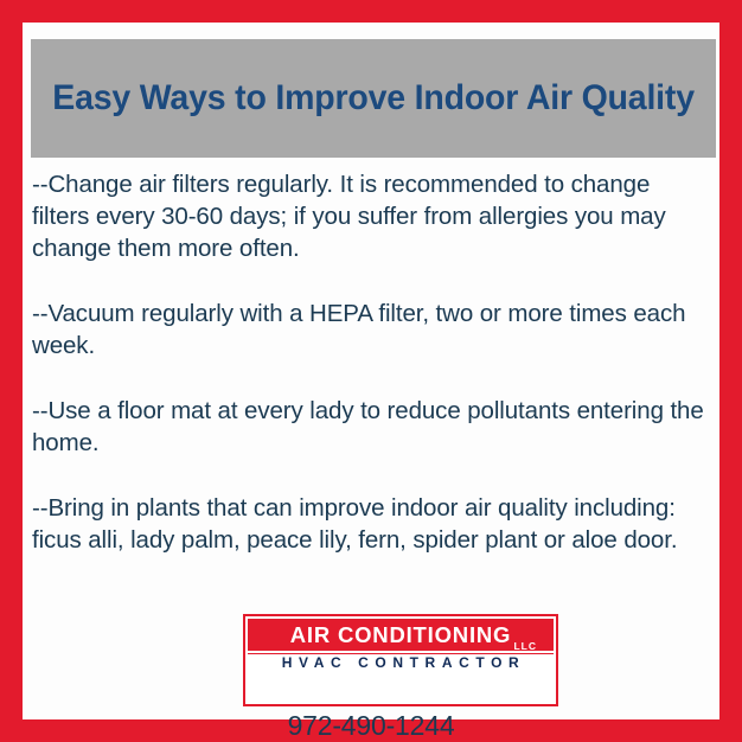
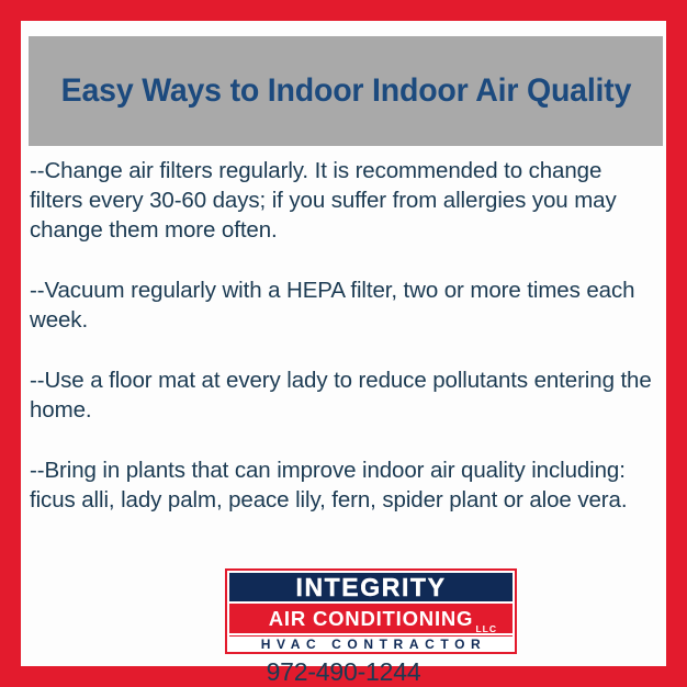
- Easy Ways to Improve Indoor Air Quality
+ Easy Ways to Indoor Indoor Air Quality
  --Change air filters regularly. It is recommended to change filters every 30-60 days; if you suffer from allergies you may change them more often.
  --Vacuum regularly with a HEPA filter, two or more times each week.
  --Use a floor mat at every lady to reduce pollutants entering the home.
- --Bring in plants that can improve indoor air quality including: ficus alli, lady palm, peace lily, fern, spider plant or aloe door.
+ --Bring in plants that can improve indoor air quality including: ficus alli, lady palm, peace lily, fern, spider plant or aloe vera.
+ INTEGRITY
  AIR CONDITIONING
  LLC
  HVAC CONTRACTOR
  972-490-1244
